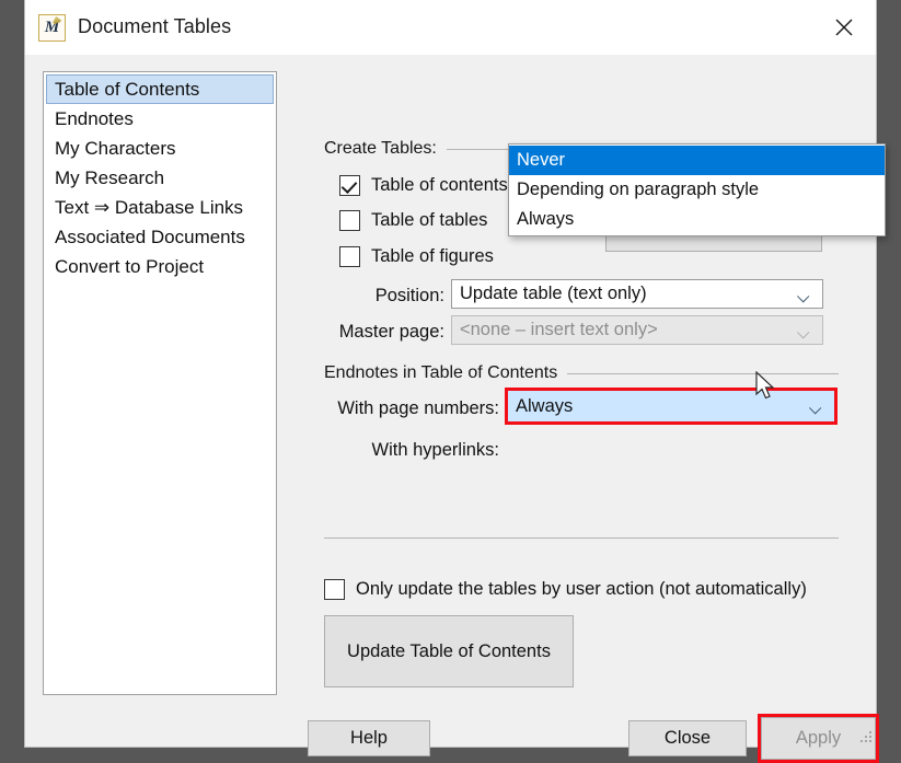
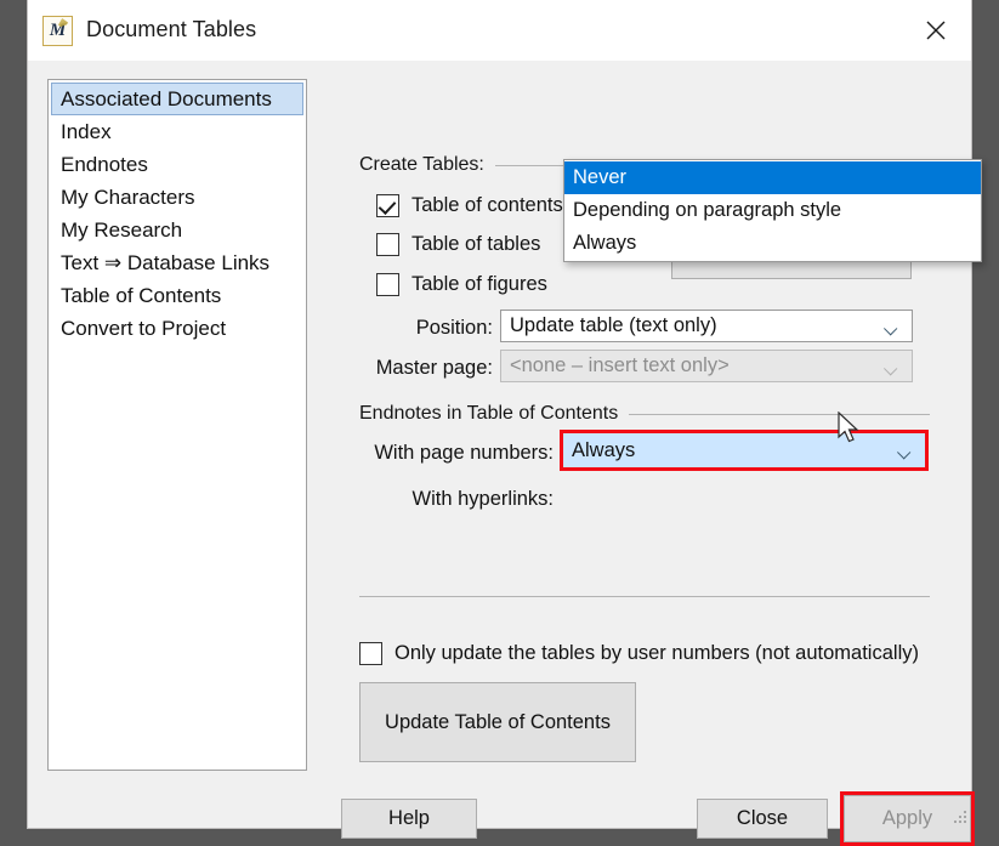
  M
  Document Tables
- Table of Contents
+ Associated Documents
+ Index
  Endnotes
  My Characters
  My Research
  Text ⇒ Database Links
- Associated Documents
+ Table of Contents
  Convert to Project
  Create Tables:
  Table of contents
  Table of tables
  Table of figures
  Position:
  Update table (text only)
  Master page:
  <none – insert text only>
  Endnotes in Table of Contents
  With page numbers:
  Always
  With hyperlinks:
  Never
  Depending on paragraph style
  Always
- Only update the tables by user action (not automatically)
+ Only update the tables by user numbers (not automatically)
  Update Table of Contents
  Help
  Close
  Apply
